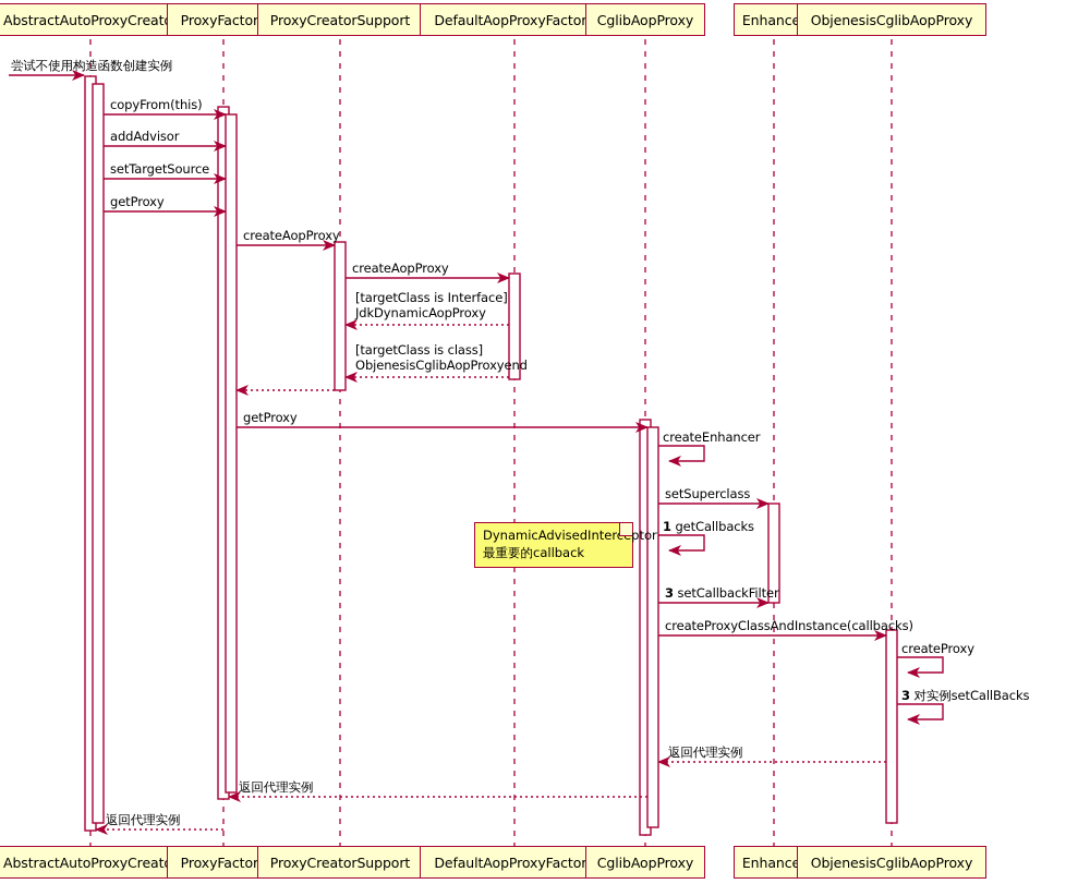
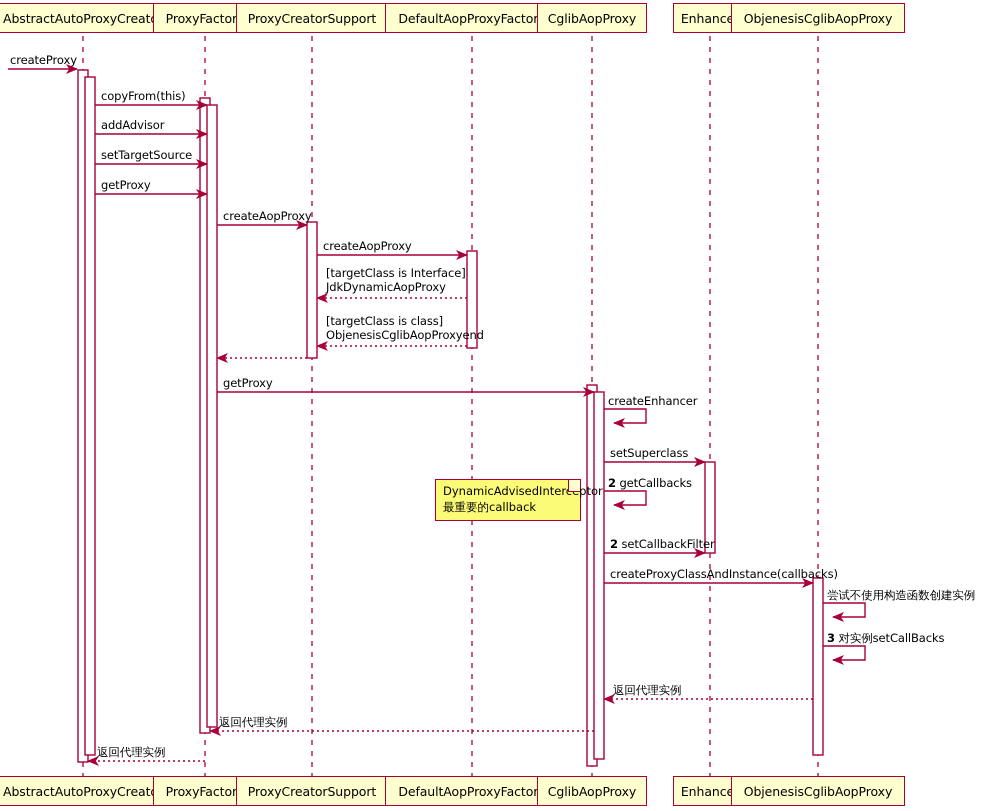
  AbstractAutoProxyCreat
  ProxyFactor
  ProxyCreatorSupport
  DefaultAopProxyFactor
  CglibAopProxy
  Enhanc
  ObjenesisCglibAopProxy
  AbstractAutoProxyCreat
  ProxyFactor
  ProxyCreatorSupport
  DefaultAopProxyFactor
  CglibAopProxy
  Enhanc
  ObjenesisCglibAopProxy
- 尝试不使用构造函数创建实例
+ createProxy
  copyFrom(this)
  addAdvisor
  setTargetSource
  getProxy
  createAopProxy
  createAopProxy
  [targetClass is Interface]
  JdkDynamicAopProxy
  [targetClass is class]
  ObjenesisCglibAopProxyend
  getProxy
  createEnhancer
  setSuperclass
- 1 getCallbacks
+ 2 getCallbacks
- 3 setCallbackFilter
+ 2 setCallbackFilter
  createProxyClassAndInstance(callbacks)
- createProxy
+ 尝试不使用构造函数创建实例
  3 对实例setCallBacks
  返回代理实例
  返回代理实例
  返回代理实例
  DynamicAdvisedInterptor
  最重要的callback
